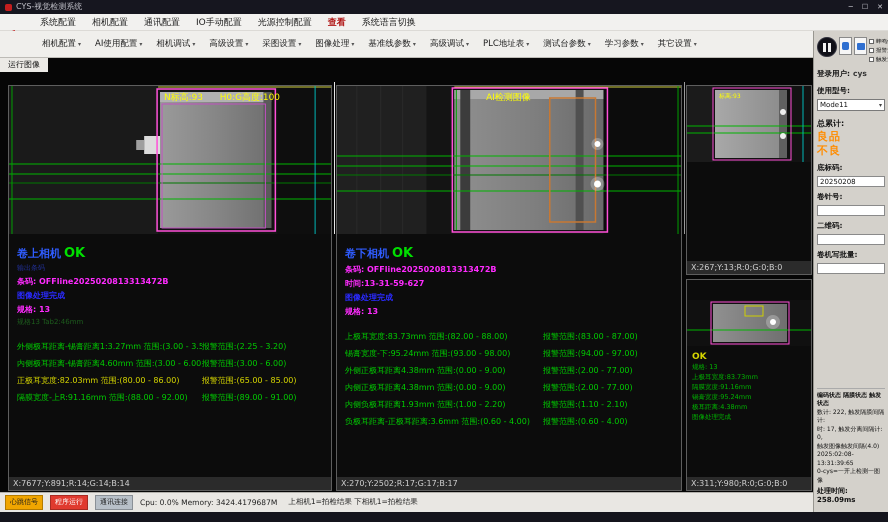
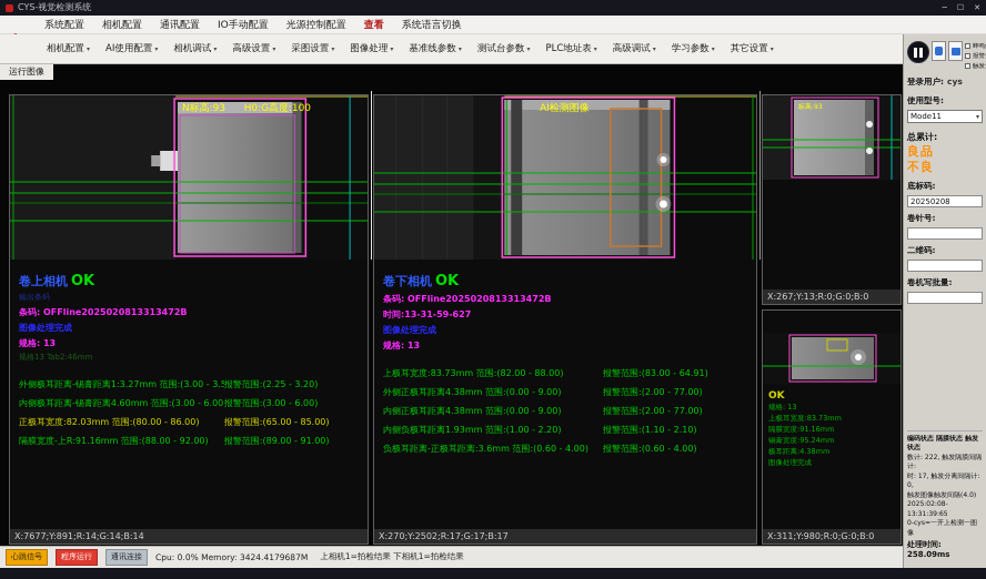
  CYS-视觉检测系统
  ─
  ☐
  ✕
  系统配置
  相机配置
  通讯配置
  IO手动配置
  光源控制配置
  查看
  系统语言切换
  相机配置
  AI使用配置
  相机调试
  高级设置
  采图设置
  图像处理
  基准线参数
- 高级调试
+ 测试台参数
  PLC地址表
- 测试台参数
+ 高级调试
  学习参数
  其它设置
  运行图像
  N标高:93
  H0:G高度:100
  卷上相机
  OK
  输出条码
  条码: OFFline2025020813313472B
  图像处理完成
  规格: 13
  规格13 Tab2:46mm
  外侧极耳距离-锡膏距离1:3.27mm 范围:(3.00 - 3.5
  报警范围:(2.25 - 3.20)
  内侧极耳距离-锡膏距离4.60mm 范围:(3.00 - 6.00
  报警范围:(3.00 - 6.00)
  正极耳宽度:82.03mm 范围:(80.00 - 86.00)
  报警范围:(65.00 - 85.00)
  隔膜宽度-上R:91.16mm 范围:(88.00 - 92.00)
  报警范围:(89.00 - 91.00)
  X:7677;Y:891;R:14;G:14;B:14
  AI检测图像
  卷下相机
  OK
  条码: OFFline2025020813313472B
  时间:13-31-59-627
  图像处理完成
  规格: 13
  上极耳宽度:83.73mm 范围:(82.00 - 88.00)
- 报警范围:(83.00 - 87.00)
+ 报警范围:(83.00 - 64.91)
- 锡膏宽度-下:95.24mm 范围:(93.00 - 98.00)
- 报警范围:(94.00 - 97.00)
  外侧正极耳距离4.38mm 范围:(0.00 - 9.00)
  报警范围:(2.00 - 77.00)
  内侧正极耳距离4.38mm 范围:(0.00 - 9.00)
  报警范围:(2.00 - 77.00)
  内侧负极耳距离1.93mm 范围:(1.00 - 2.20)
  报警范围:(1.10 - 2.10)
  负极耳距离-正极耳距离:3.6mm 范围:(0.60 - 4.00)
  报警范围:(0.60 - 4.00)
  X:270;Y:2502;R:17;G:17;B:17
  X:267;Y:13;R:0;G:0;B:0
  OK
  规格: 13
  上极耳宽度:83.73mm
  隔膜宽度:91.16mm
  锡膏宽度:95.24mm
  极耳距离:4.38mm
  图像处理完成
  X:311;Y:980;R:0;G:0;B:0
  登录用户:
  cys
  使用型号:
  Mode11
  总累计:
  良品
  不良
  底标码:
  20250208
  卷针号:
  二维码:
  卷机写批量:
  处理时间: 258.09ms
  心跳信号
  程序运行
  通讯连接
  Cpu: 0.0% Memory: 3424.4179687M
  上相机1=拍检结果 下相机1=拍检结果
